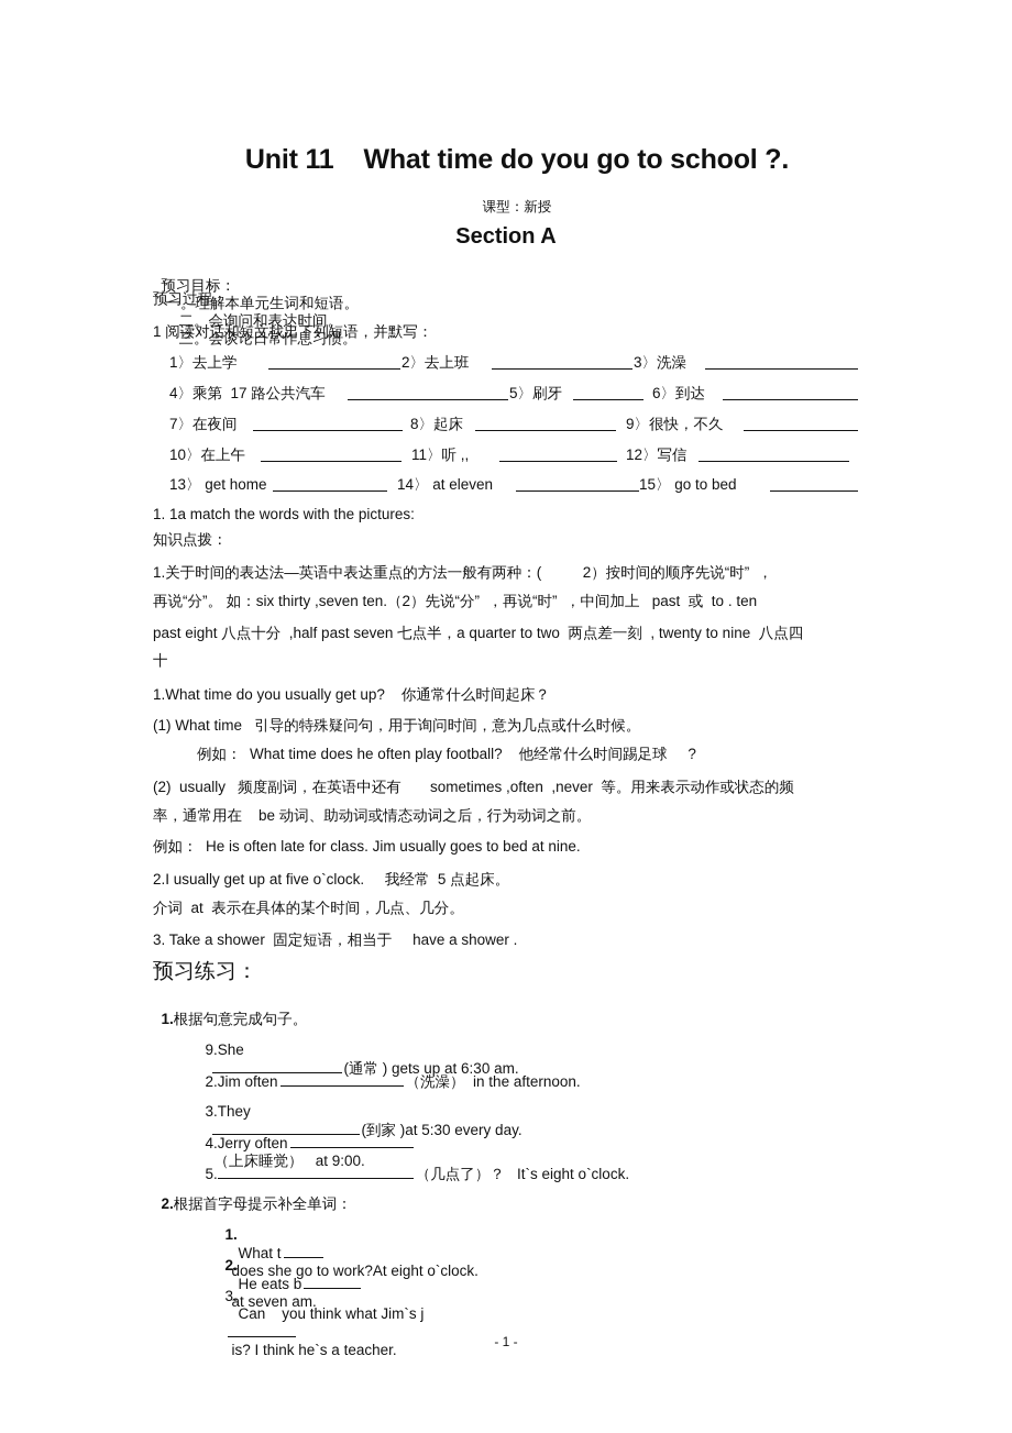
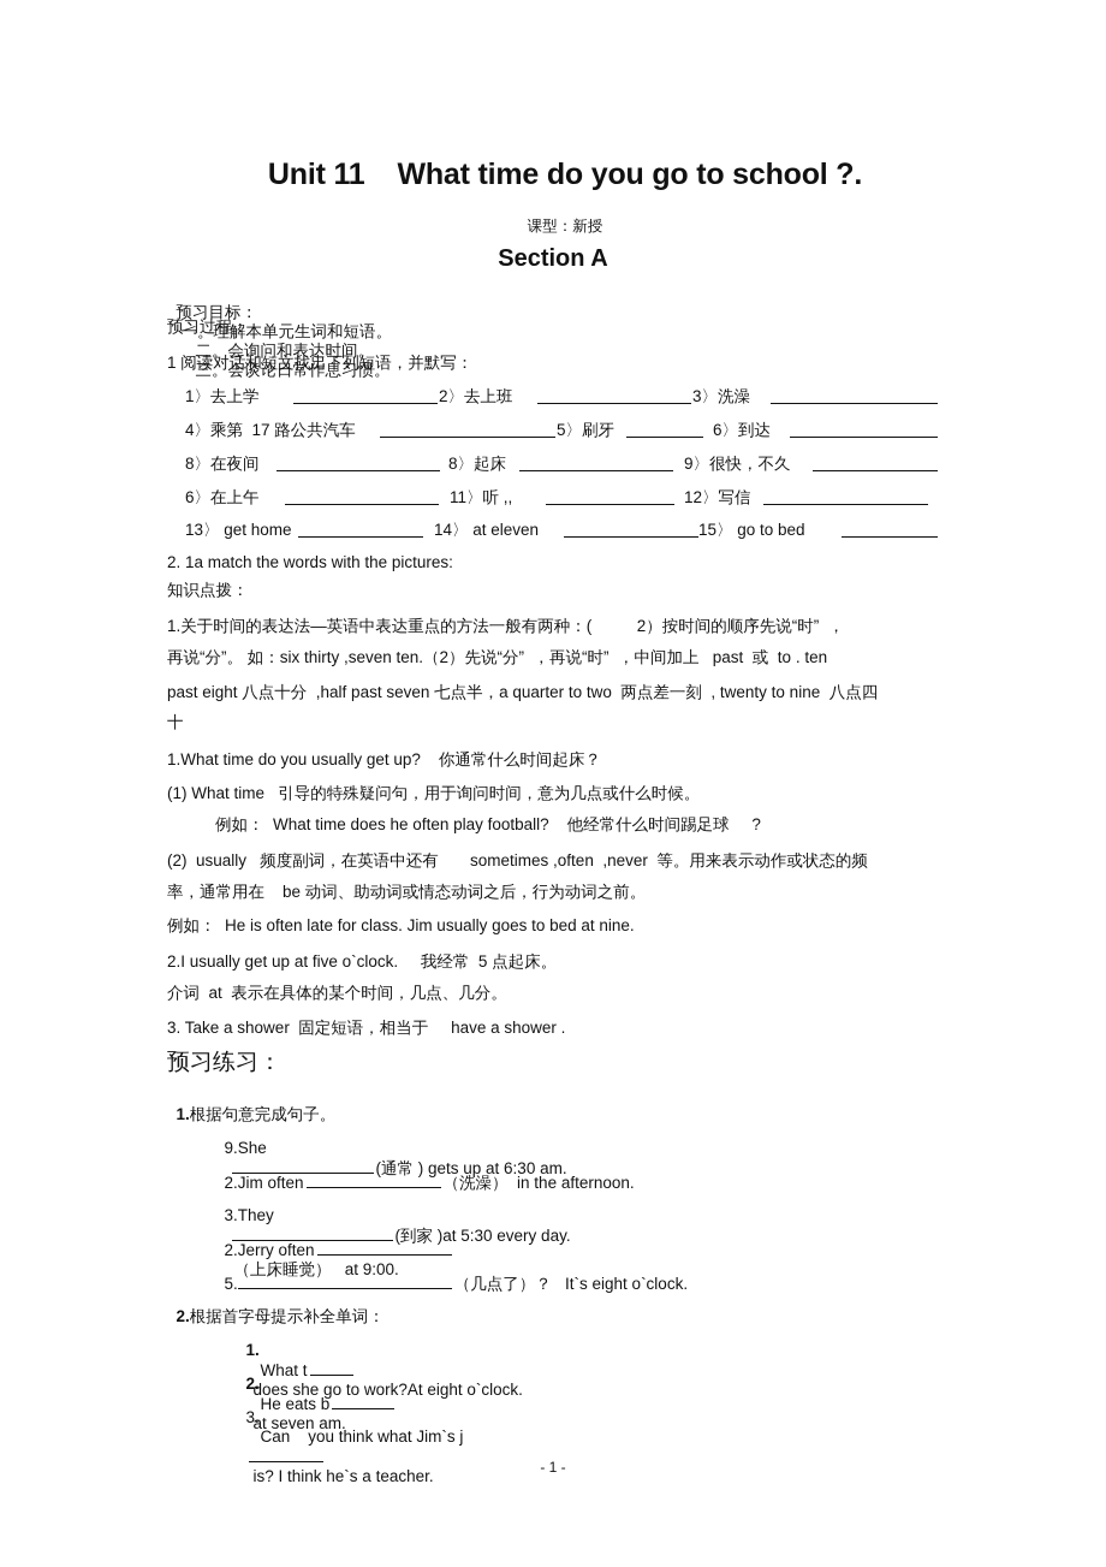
  Unit 11 What time do you go to school ?.
  课型：新授
  Section A
  预习目标： 一。理解本单元生词和短语。 二。会询问和表达时间。 三。会谈论日常作息习惯。
  预习过程：
  1 阅读对话和短文找出下列短语，并默写：
  1〉去上学
  2〉去上班
  3〉洗澡
  4〉乘第 17 路公共汽车
  5〉刷牙
  6〉到达
- 7〉在夜间
+ 8〉在夜间
  8〉起床
  9〉很快，不久
- 10〉在上午
+ 6〉在上午
  11〉听 ,,
  12〉写信
  13〉 get home
  14〉 at eleven
  15〉 go to bed
- 1. 1a match the words with the pictures:
+ 2. 1a match the words with the pictures:
  知识点拨：
  1.关于时间的表达法—英语中表达重点的方法一般有两种：( 2）按时间的顺序先说“时” ，
  再说“分”。 如：six thirty ,seven ten.（2）先说“分” ，再说“时” ，中间加上 past 或 to . ten
  past eight 八点十分 ,half past seven 七点半，a quarter to two 两点差一刻 , twenty to nine 八点四
  十
  1.What time do you usually get up? 你通常什么时间起床？
  (1) What time 引导的特殊疑问句，用于询问时间，意为几点或什么时候。
  例如： What time does he often play football? 他经常什么时间踢足球 ?
  (2) usually 频度副词，在英语中还有 sometimes ,often ,never 等。用来表示动作或状态的频
  率，通常用在 be 动词、助动词或情态动词之后，行为动词之前。
  例如： He is often late for class. Jim usually goes to bed at nine.
  2.I usually get up at five o`clock. 我经常 5 点起床。
  介词 at 表示在具体的某个时间，几点、几分。
  3. Take a shower 固定短语，相当于 have a shower .
  预习练习：
  1.根据句意完成句子。
  9.She (通常 ) gets up at 6:30 am.
  2.Jim often （洗澡） in the afternoon.
  3.They (到家 )at 5:30 every day.
- 4.Jerry often （上床睡觉） at 9:00.
+ 2.Jerry often （上床睡觉） at 9:00.
  5. （几点了）？ It`s eight o`clock.
  2.根据首字母提示补全单词：
  1. What t does she go to work?At eight o`clock.
  2. He eats b at seven am.
  3. Can you think what Jim`s j is? I think he`s a teacher.
  - 1 -
